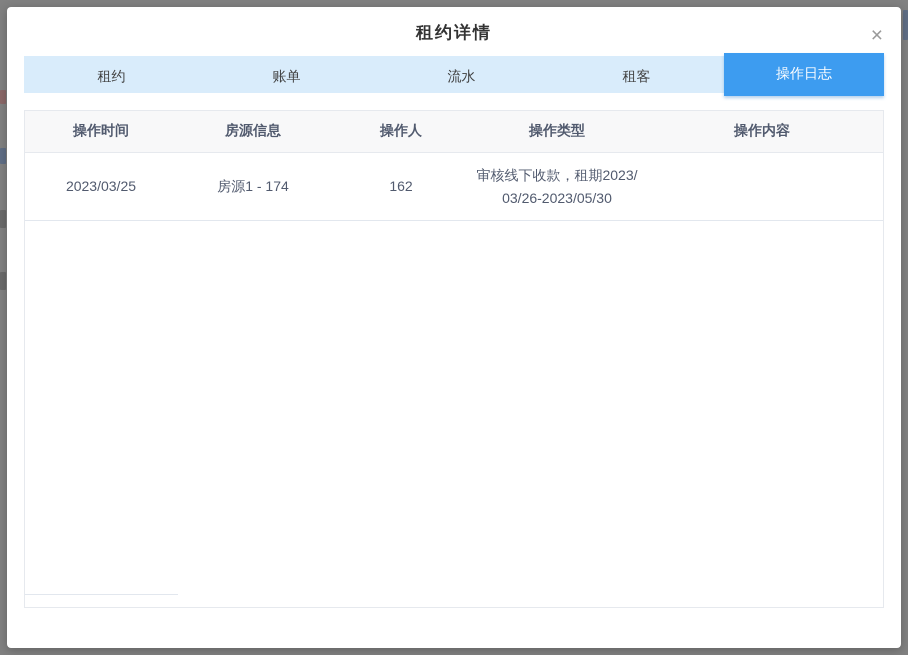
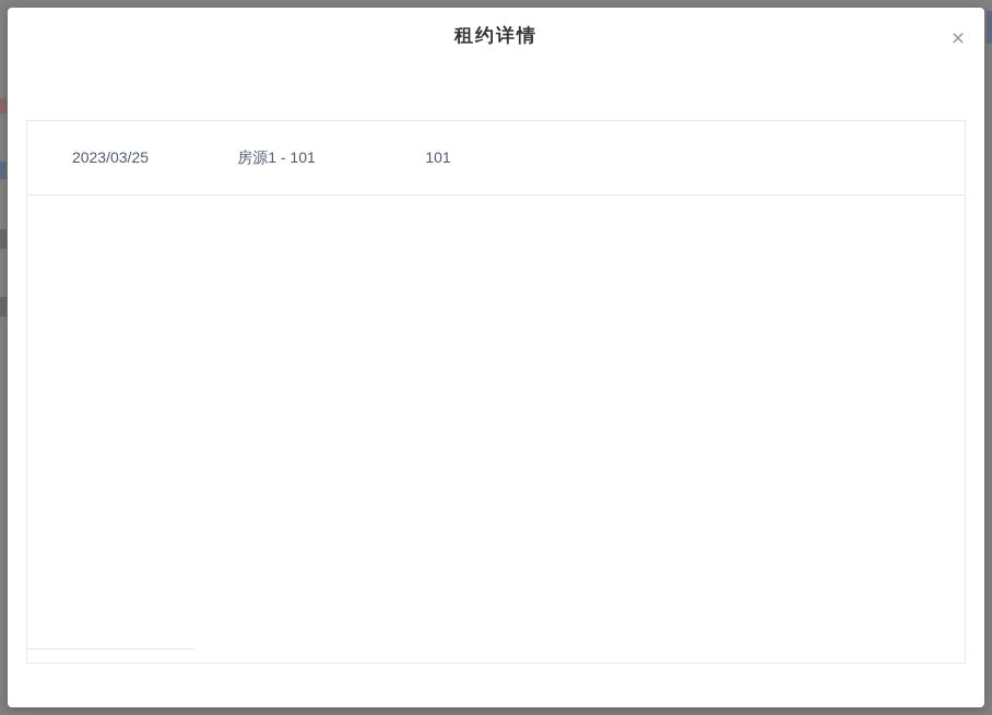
  租约详情
  ×
- 租约
- 账单
- 流水
- 租客
- 操作日志
- 操作时间
- 房源信息
- 操作人
- 操作类型
- 操作内容
  2023/03/25
- 房源1 - 174
+ 房源1 - 101
- 162
+ 101
- 审核线下收款，租期2023/03/26-2023/05/30
